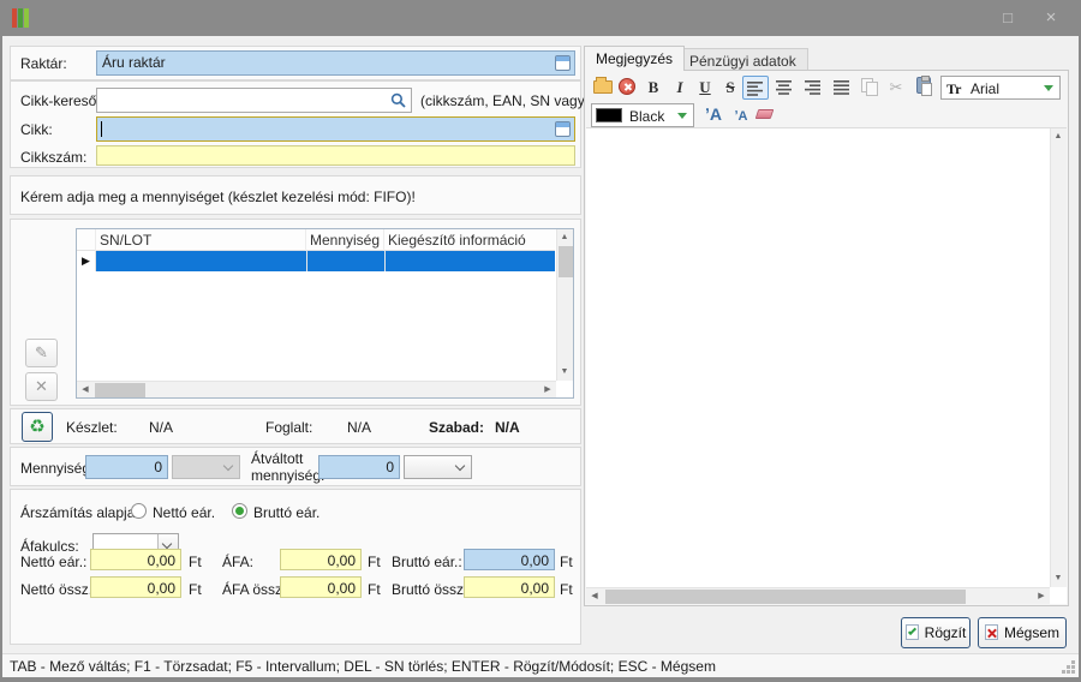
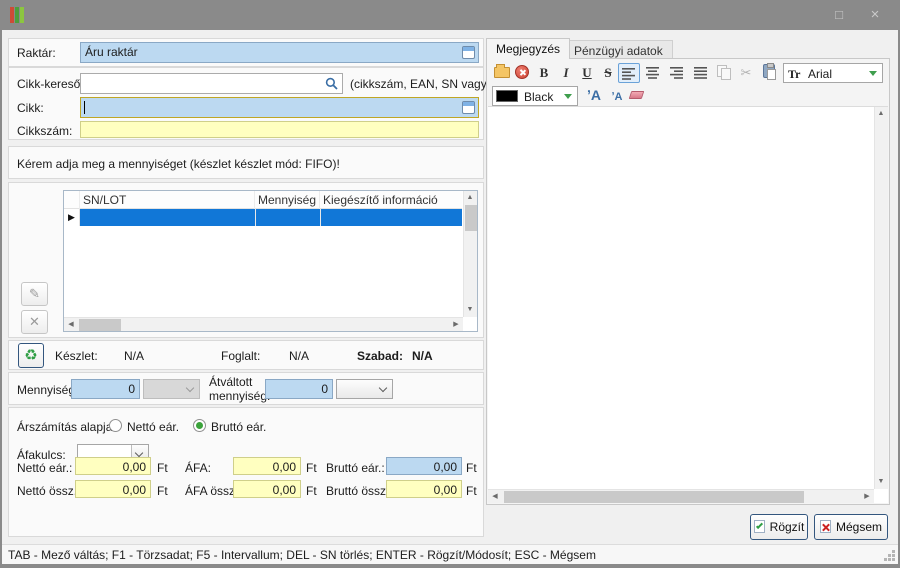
  □
  ×
  Raktár:
  Áru raktár
  Cikk-kereső
  (cikkszám, EAN, SN vagy
  Cikk:
  Cikkszám:
- Kérem adja meg a mennyiséget (készlet kezelési mód: FIFO)!
+ Kérem adja meg a mennyiséget (készlet készlet mód: FIFO)!
  ✎
  ✕
  SN/LOT
  Mennyiség
  Kiegészítő információ
  ▶
  ♻
  Készlet:
  N/A
  Foglalt:
  N/A
  Szabad:
  N/A
  Mennyisé
  0
  Átváltott mennyiség
  0
  Árszámítás alapj
  Nettó eár.
  Bruttó eár.
  Áfakulcs:
  Nettó eár.:
  0,00
  Ft
  ÁFA:
  0,00
  Ft
  Bruttó eár.:
  0,00
  Ft
  Nettó össz
  0,00
  Ft
  0,00
  Ft
  Bruttó össz
  0,00
  Ft
  Megjegyzés
  Pénzügyi adatok
  B
  I
  U
  S
  ✂
  Tr
  Arial
  Black
  ʼA
  ʼA
  Rögzít
  Mégsem
  TAB - Mező váltás; F1 - Törzsadat; F5 - Intervallum; DEL - SN törlés; ENTER - Rögzít/Módosít; ESC - Mégsem
